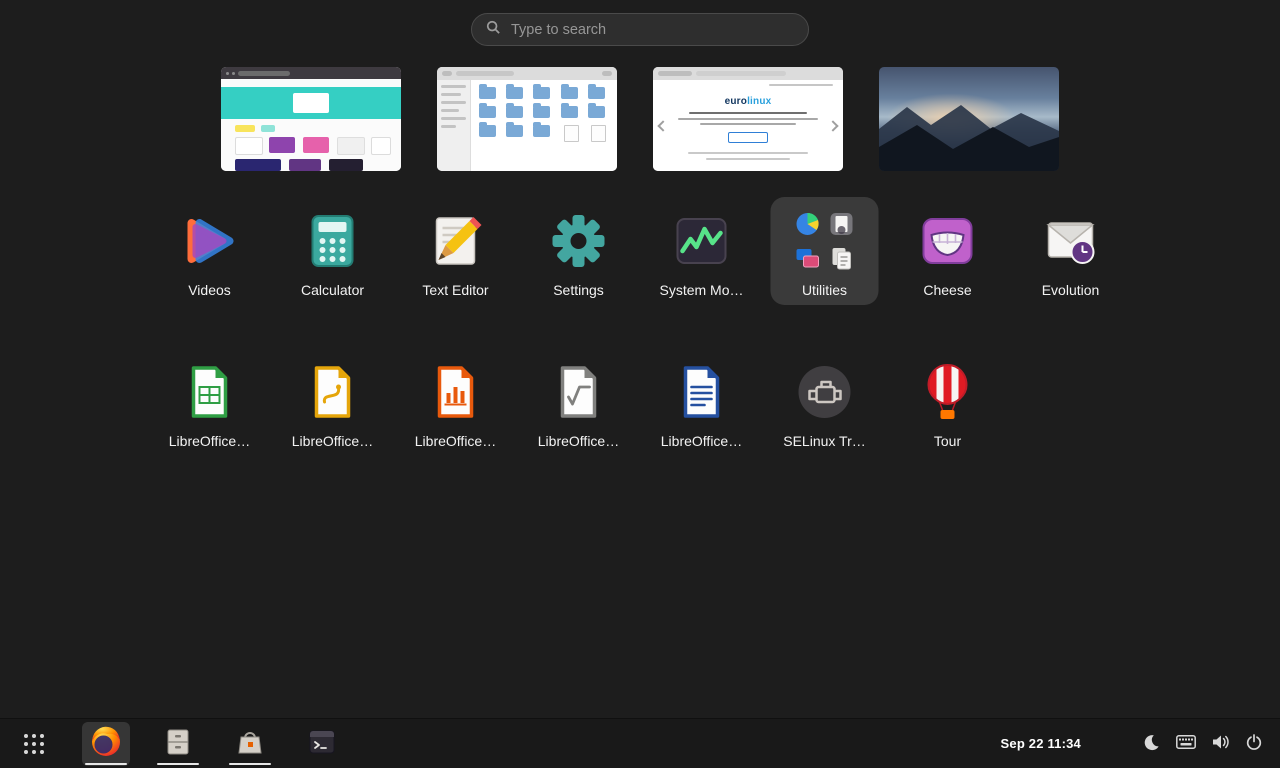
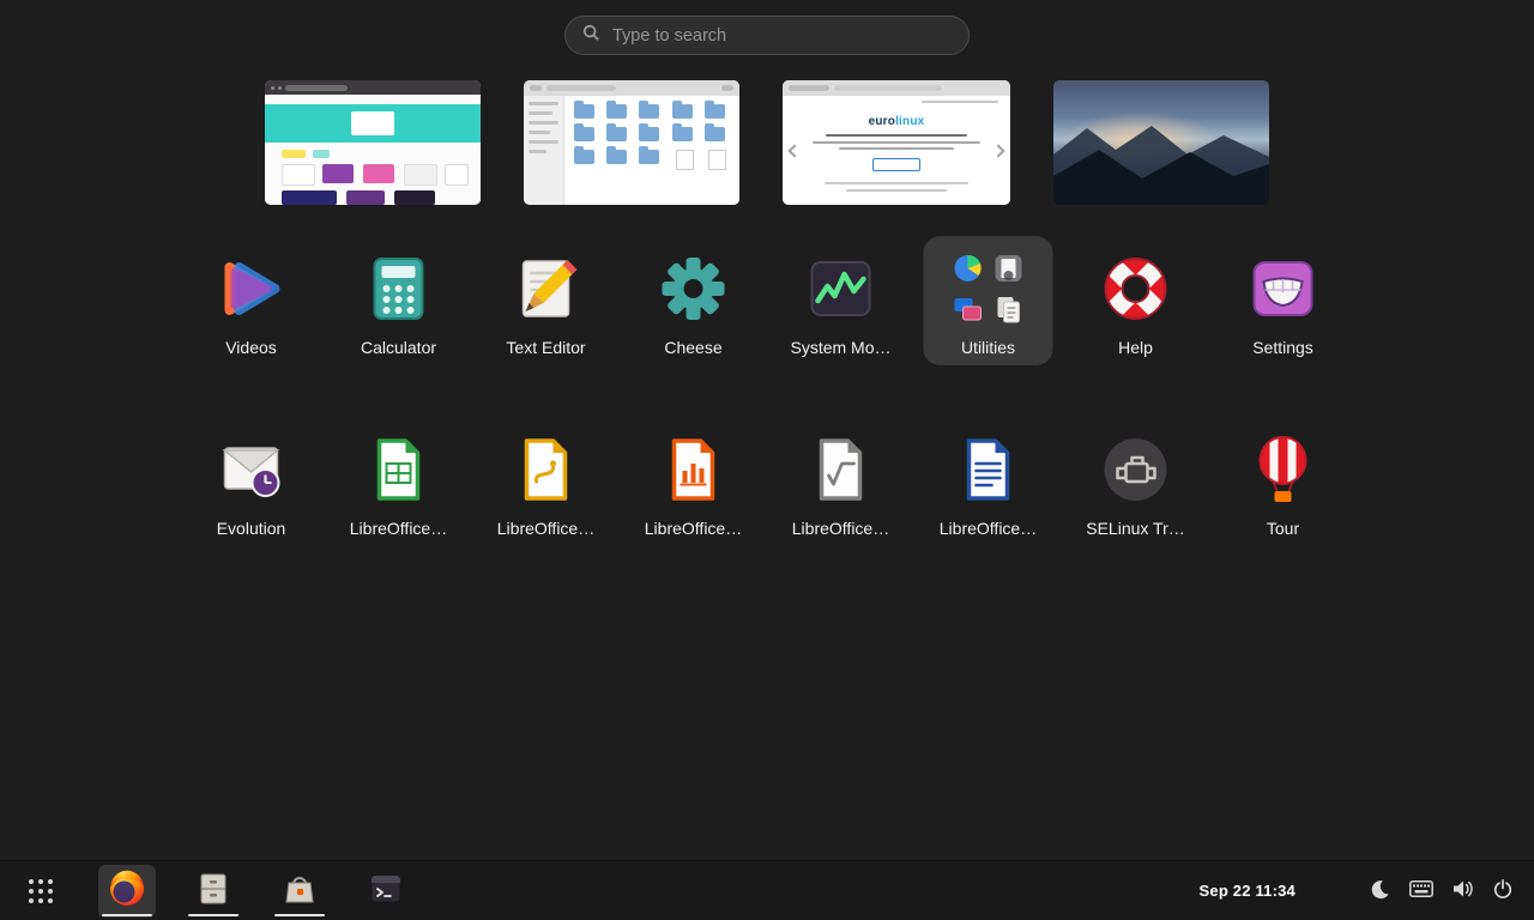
  Type to search
  eurolinux
  Videos
  Calculator
  Text Editor
- Settings
+ Cheese
  System Mo…
  Utilities
+ Help
- Cheese
+ Settings
  Evolution
  LibreOffice…
  LibreOffice…
  LibreOffice…
  LibreOffice…
  LibreOffice…
  SELinux Tr…
  Tour
  Sep 22 11:34
